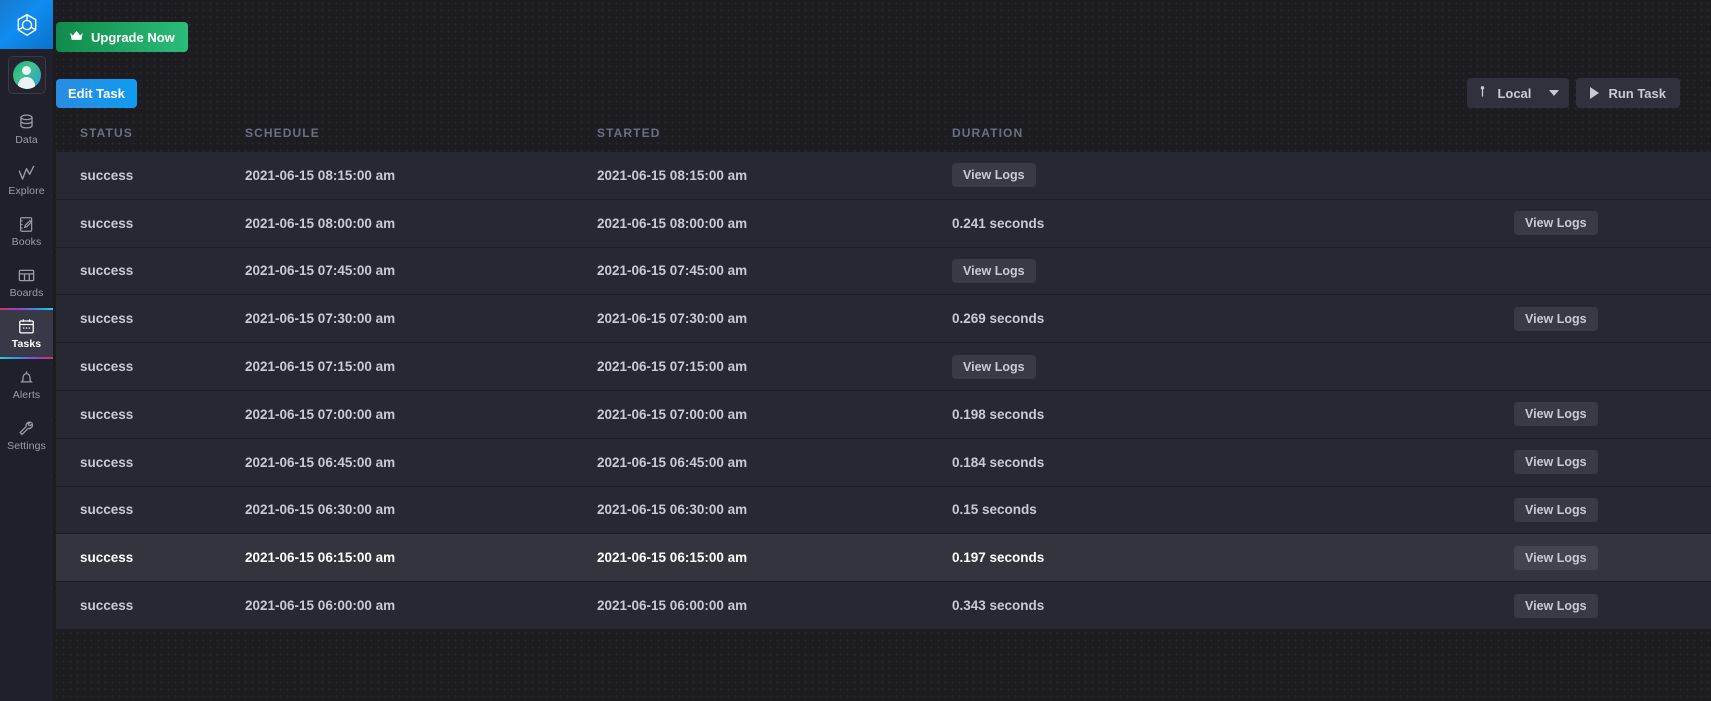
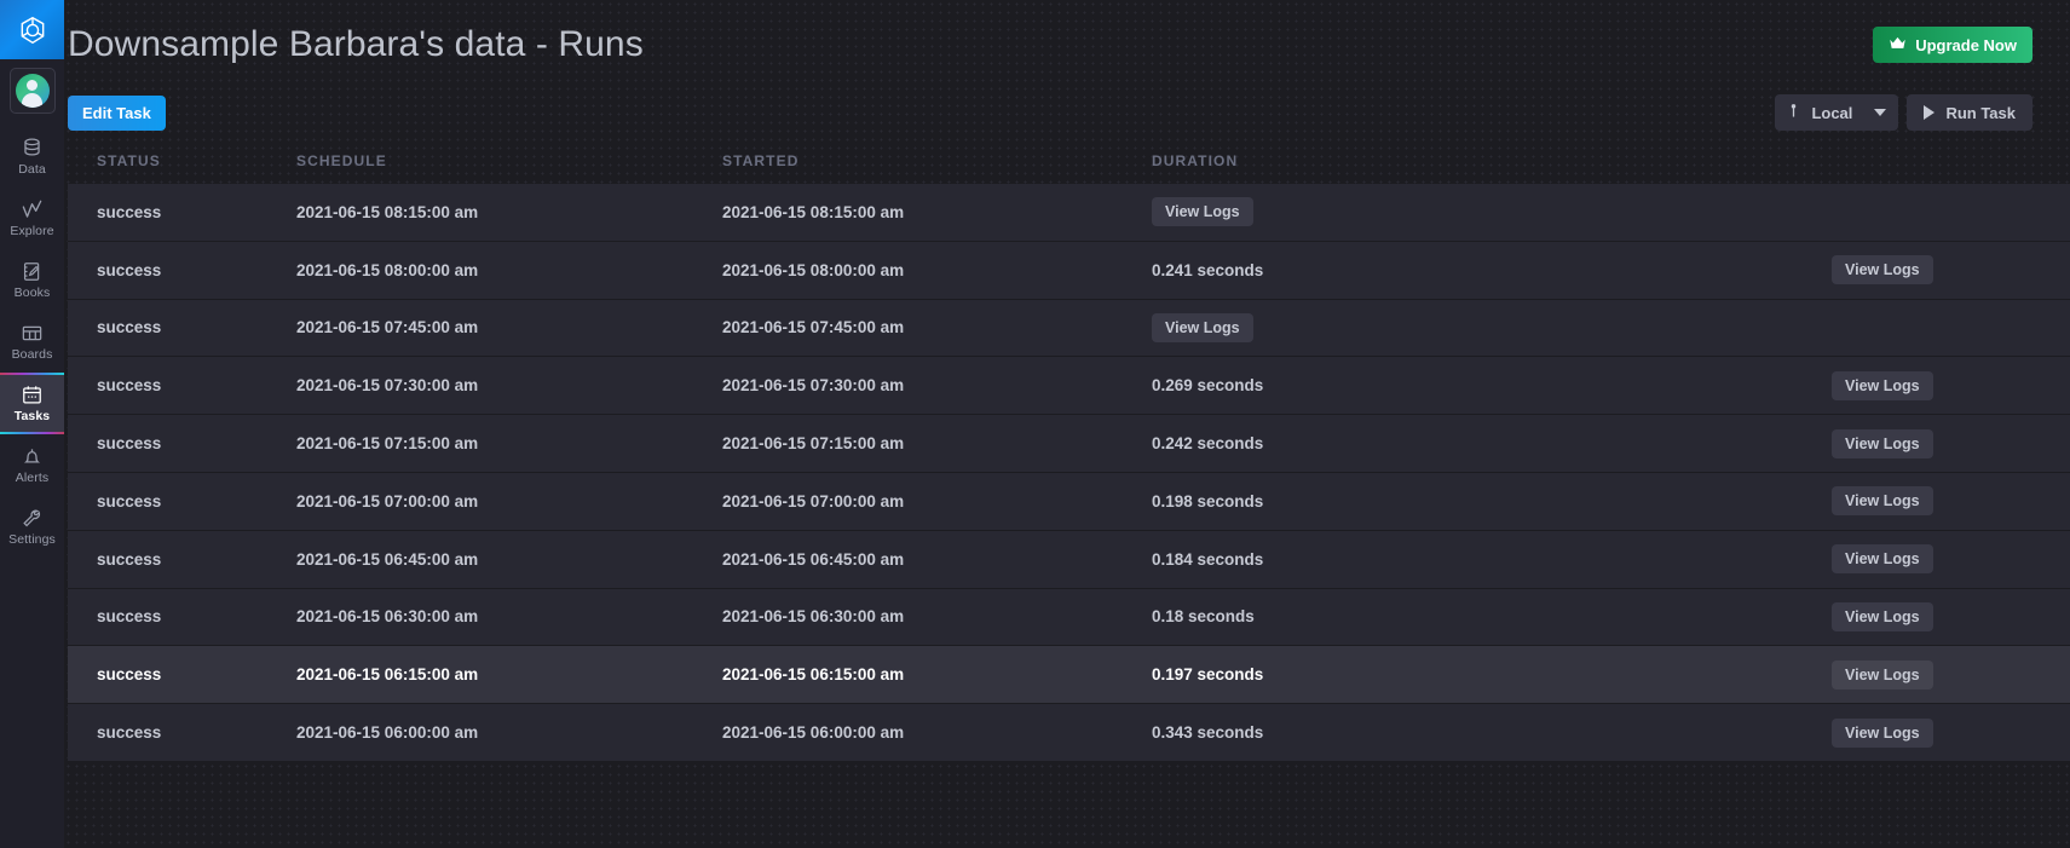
  Data
  Explore
  Books
  Boards
  Tasks
  Alerts
  Settings
+ Downsample Barbara's data - Runs
  Upgrade Now
  Edit Task
  Local
  Run Task
  STATUS
  SCHEDULE
  STARTED
  DURATION
  success
  2021-06-15 08:15:00 am
  2021-06-15 08:15:00 am
  View Logs
  success
  2021-06-15 08:00:00 am
  2021-06-15 08:00:00 am
  0.241 seconds
  View Logs
  success
  2021-06-15 07:45:00 am
  2021-06-15 07:45:00 am
  View Logs
  success
  2021-06-15 07:30:00 am
  2021-06-15 07:30:00 am
  0.269 seconds
  View Logs
  success
  2021-06-15 07:15:00 am
  2021-06-15 07:15:00 am
+ 0.242 seconds
  View Logs
  success
  2021-06-15 07:00:00 am
  2021-06-15 07:00:00 am
  0.198 seconds
  View Logs
  success
  2021-06-15 06:45:00 am
  2021-06-15 06:45:00 am
  0.184 seconds
  View Logs
  success
  2021-06-15 06:30:00 am
  2021-06-15 06:30:00 am
- 0.15 seconds
+ 0.18 seconds
  View Logs
  success
  2021-06-15 06:15:00 am
  2021-06-15 06:15:00 am
  0.197 seconds
  View Logs
  success
  2021-06-15 06:00:00 am
  2021-06-15 06:00:00 am
  0.343 seconds
  View Logs
